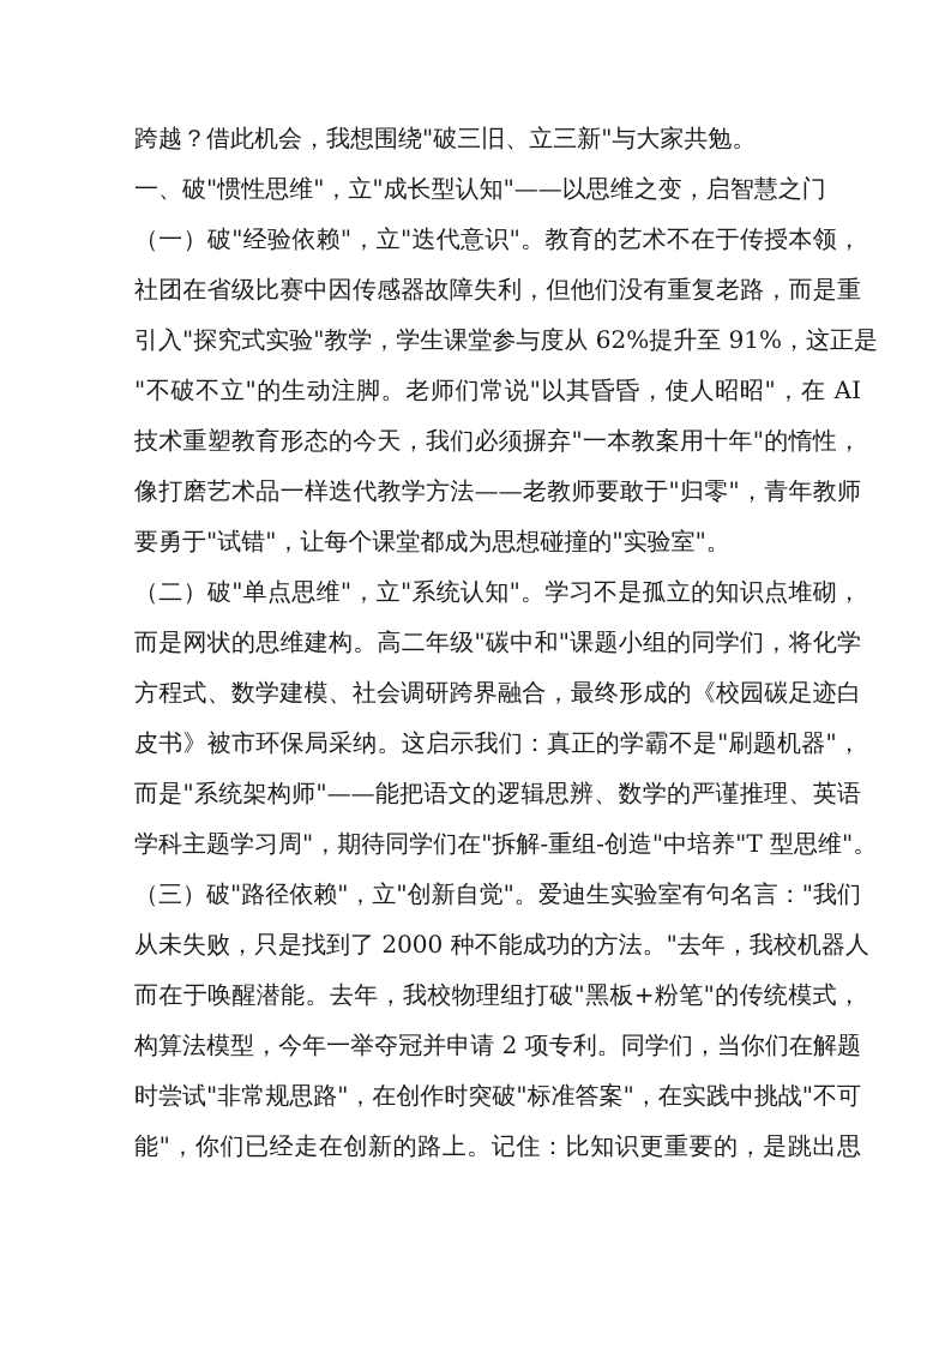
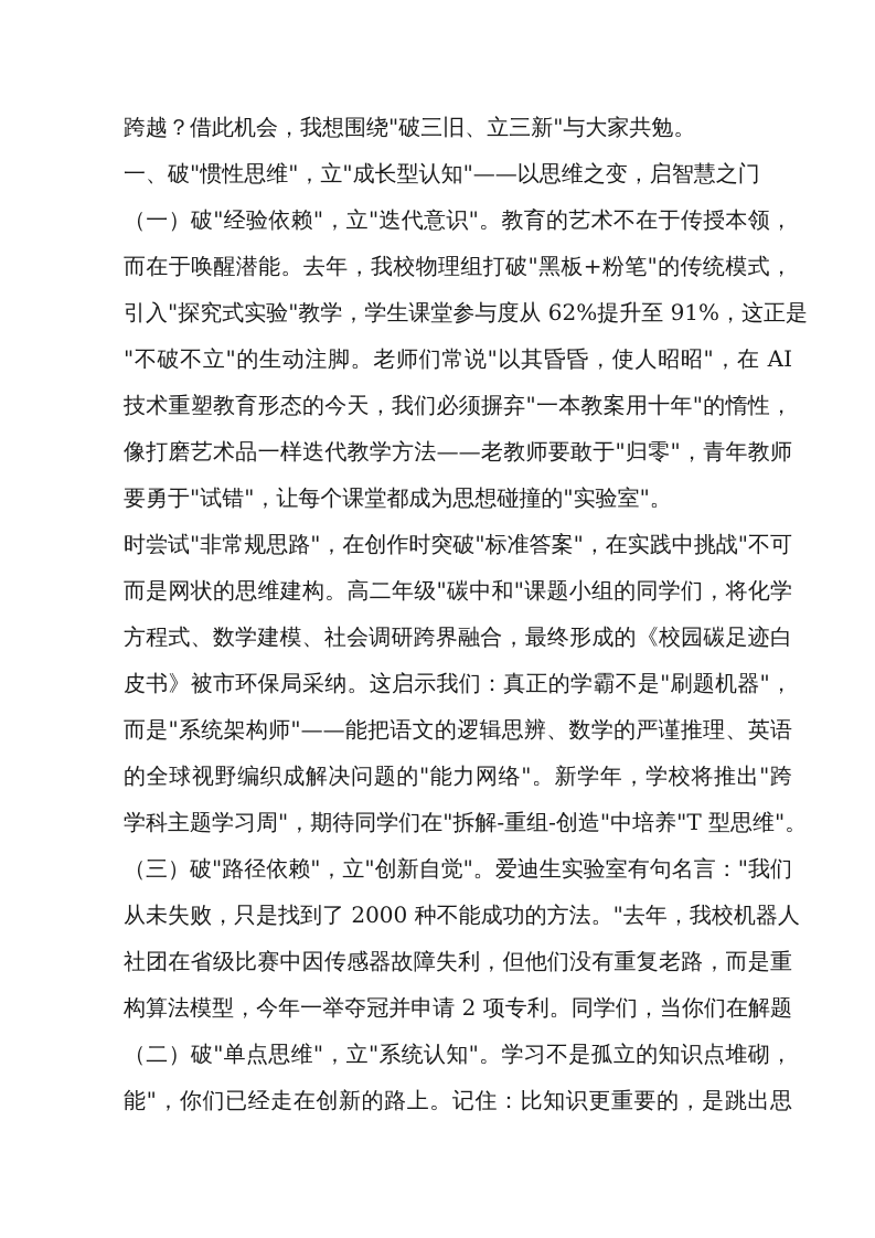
  跨越？借此机会，我想围绕"破三旧、立三新"与大家共勉。
  一、破"惯性思维"，立"成长型认知"——以思维之变，启智慧之门
  （一）破"经验依赖"，立"迭代意识"。教育的艺术不在于传授本领，
- 社团在省级比赛中因传感器故障失利，但他们没有重复老路，而是重
+ 而在于唤醒潜能。去年，我校物理组打破"黑板+粉笔"的传统模式，
  引入"探究式实验"教学，学生课堂参与度从 62%提升至 91%，这正是
  "不破不立"的生动注脚。老师们常说"以其昏昏，使人昭昭"，在 AI
  技术重塑教育形态的今天，我们必须摒弃"一本教案用十年"的惰性，
  像打磨艺术品一样迭代教学方法——老教师要敢于"归零"，青年教师
  要勇于"试错"，让每个课堂都成为思想碰撞的"实验室"。
- （二）破"单点思维"，立"系统认知"。学习不是孤立的知识点堆砌，
+ 时尝试"非常规思路"，在创作时突破"标准答案"，在实践中挑战"不可
  而是网状的思维建构。高二年级"碳中和"课题小组的同学们，将化学
  方程式、数学建模、社会调研跨界融合，最终形成的《校园碳足迹白
  皮书》被市环保局采纳。这启示我们：真正的学霸不是"刷题机器"，
  而是"系统架构师"——能把语文的逻辑思辨、数学的严谨推理、英语
+ 的全球视野编织成解决问题的"能力网络"。新学年，学校将推出"跨
  学科主题学习周"，期待同学们在"拆解-重组-创造"中培养"T 型思维"。
  （三）破"路径依赖"，立"创新自觉"。爱迪生实验室有句名言："我们
  从未失败，只是找到了 2000 种不能成功的方法。"去年，我校机器人
- 而在于唤醒潜能。去年，我校物理组打破"黑板+粉笔"的传统模式，
+ 社团在省级比赛中因传感器故障失利，但他们没有重复老路，而是重
  构算法模型，今年一举夺冠并申请 2 项专利。同学们，当你们在解题
- 时尝试"非常规思路"，在创作时突破"标准答案"，在实践中挑战"不可
+ （二）破"单点思维"，立"系统认知"。学习不是孤立的知识点堆砌，
  能"，你们已经走在创新的路上。记住：比知识更重要的，是跳出思
